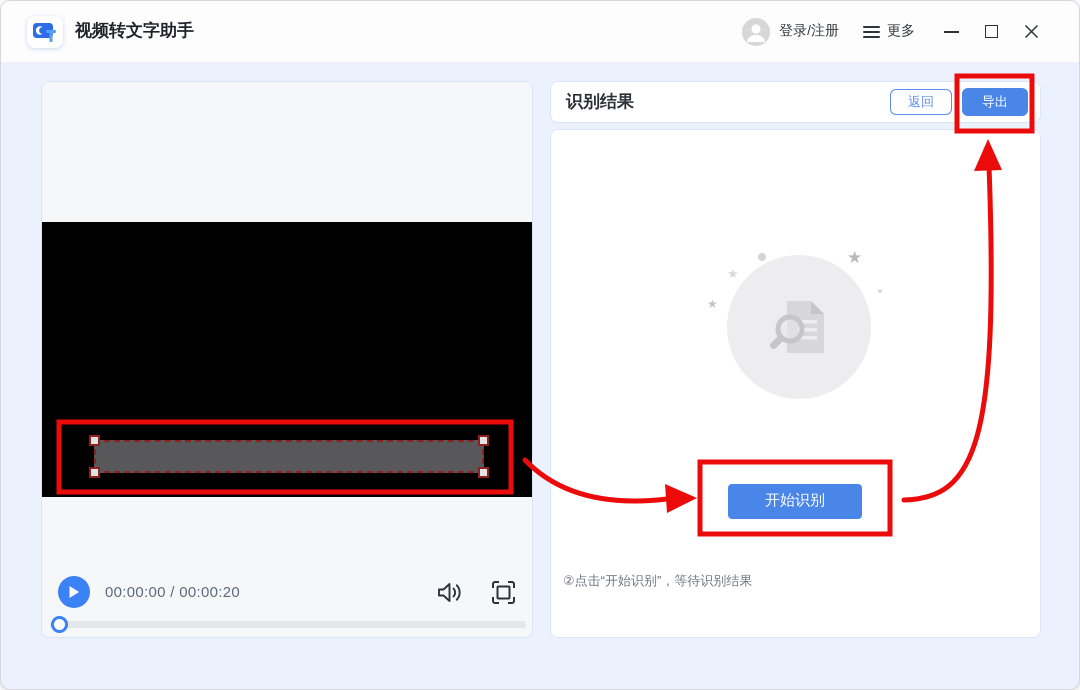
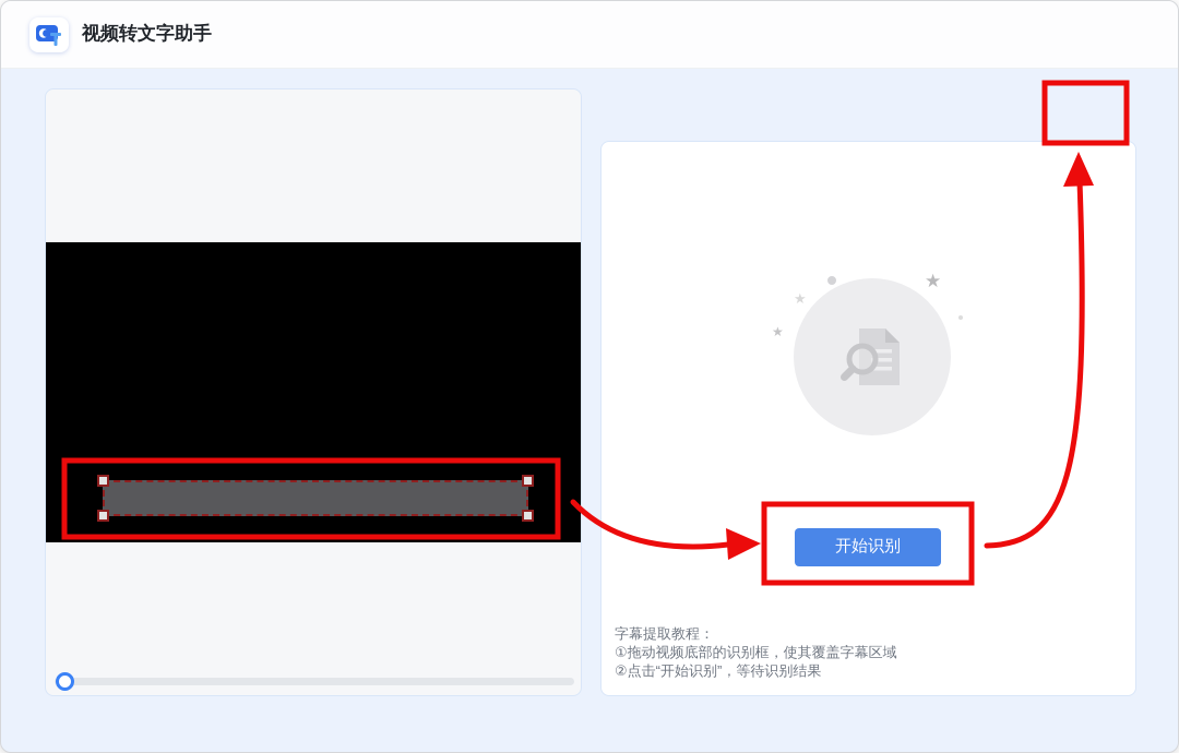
  视频转文字助手
- 登录/注册
- 更多
- 00:00:00 / 00:00:20
- 识别结果
- 返回
- 导出
  ★
  ★
  ★
  开始识别
+ 字幕提取教程：
+ ①拖动视频底部的识别框，使其覆盖字幕区域
  ②点击“开始识别”，等待识别结果
